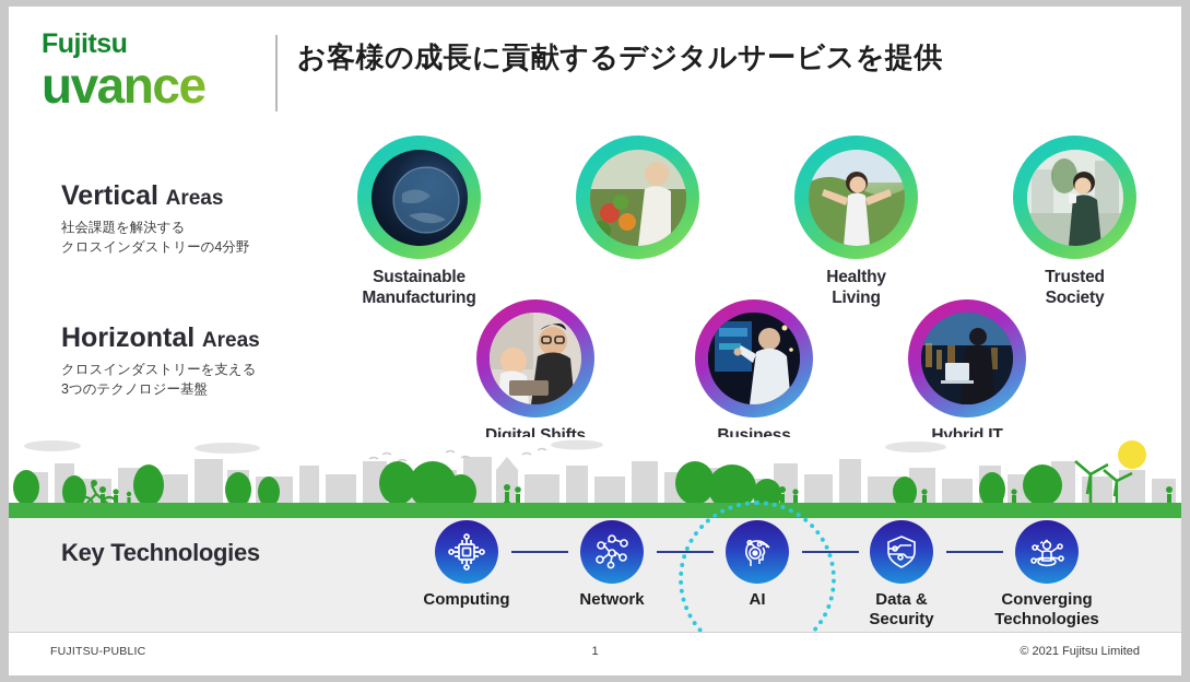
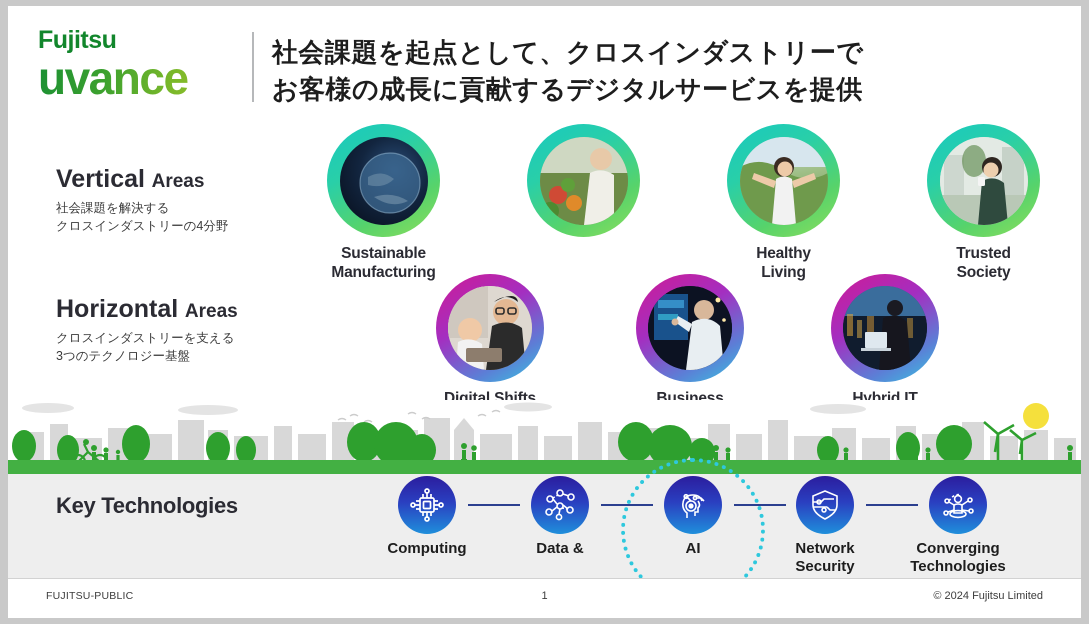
  Fujitsu
  uvance
+ 社会課題を起点として、クロスインダストリーで
  お客様の成長に貢献するデジタルサービスを提供
  Vertical Areas
  社会課題を解決する
  クロスインダストリーの4分野
  Horizontal Areas
  クロスインダストリーを支える
  3つのテクノロジー基盤
  Sustainable
  Manufacturing
  Healthy
  Living
  Trusted
  Society
  Digital Shifts
  Business
  Hybrid IT
  Key Technologies
  Computing
- Network
+ Data &
  AI
- Data &
+ Network
  Security
  Converging
  Technologies
  FUJITSU-PUBLIC
  1
- © 2021 Fujitsu Limited
+ © 2024 Fujitsu Limited
